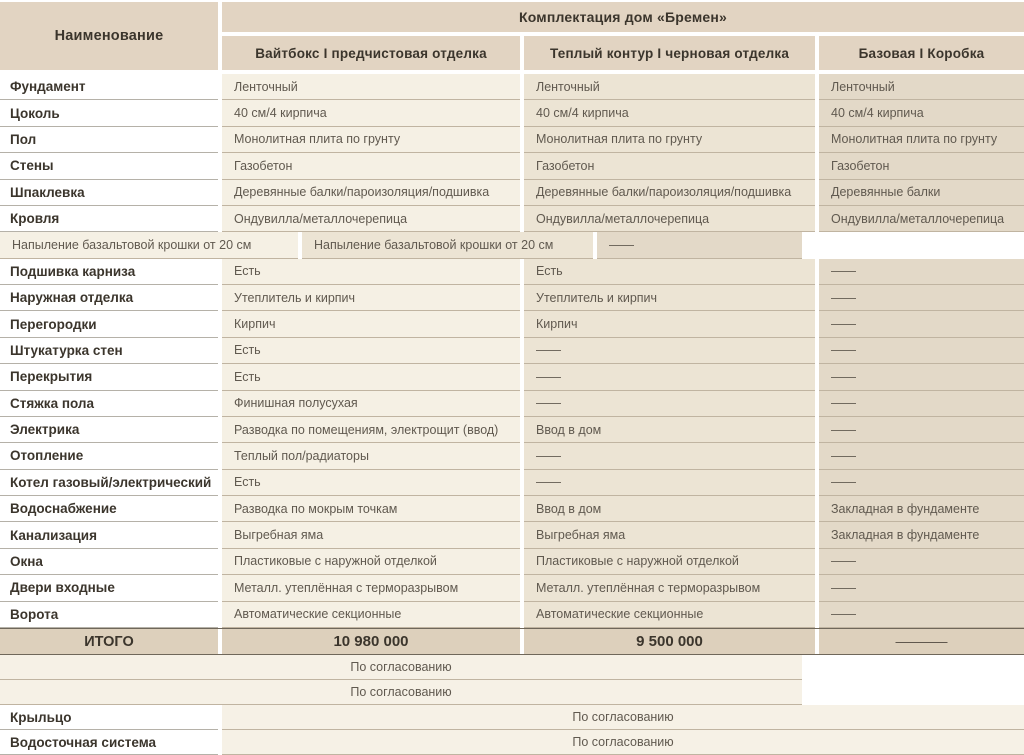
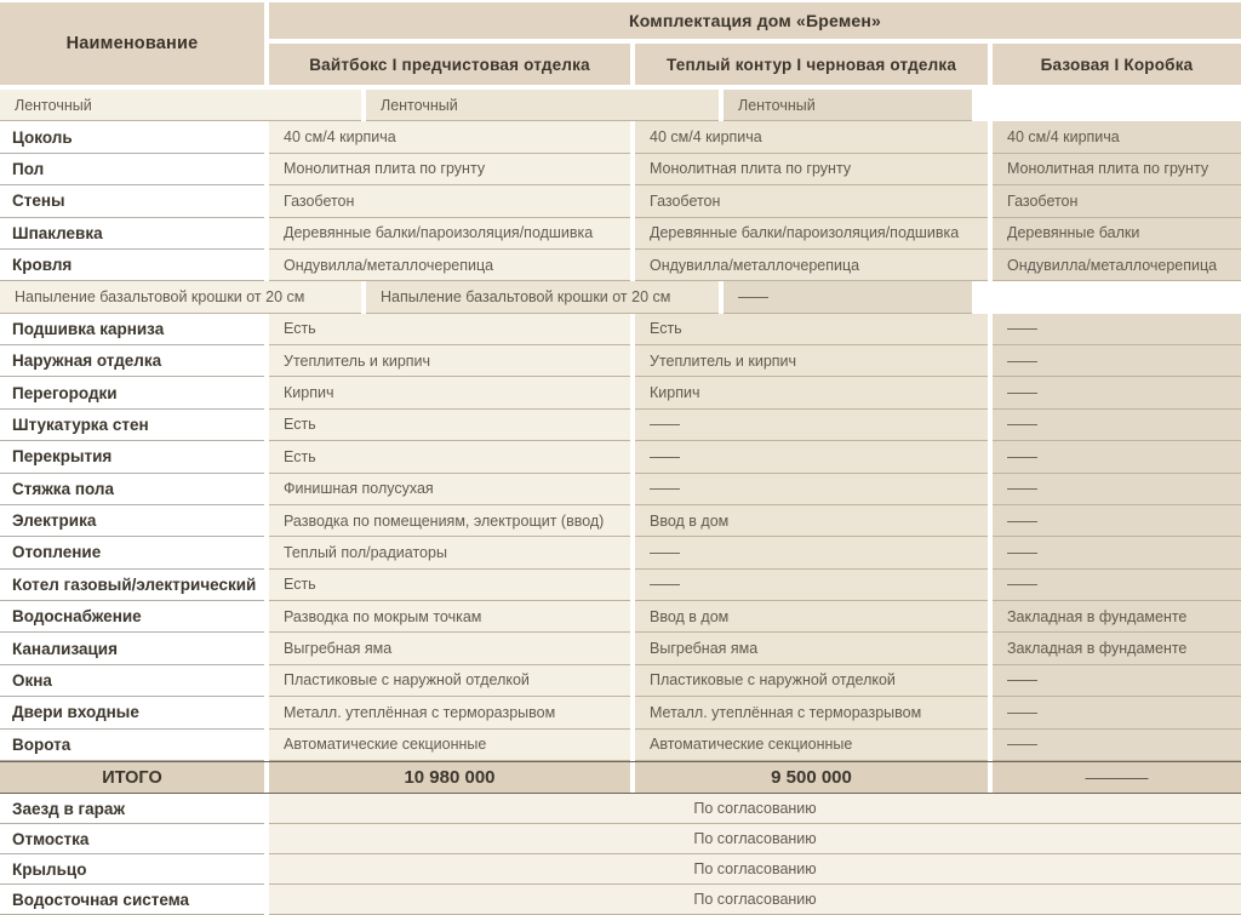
  Наименование
  Комплектация дом «Бремен»
  Вайтбокс I предчистовая отделка
  Теплый контур I черновая отделка
  Базовая I Коробка
- Фундамент
  Ленточный
  Ленточный
  Ленточный
  Цоколь
  40 см/4 кирпича
  40 см/4 кирпича
  40 см/4 кирпича
  Пол
  Монолитная плита по грунту
  Монолитная плита по грунту
  Монолитная плита по грунту
  Стены
  Газобетон
  Газобетон
  Газобетон
  Шпаклевка
  Деревянные балки/пароизоляция/подшивка
  Деревянные балки/пароизоляция/подшивка
  Деревянные балки
  Кровля
  Ондувилла/металлочерепица
  Ондувилла/металлочерепица
  Ондувилла/металлочерепица
  Напыление базальтовой крошки от 20 см
  Напыление базальтовой крошки от 20 см
  ——
  Подшивка карниза
  Есть
  Есть
  ——
  Наружная отделка
  Утеплитель и кирпич
  Утеплитель и кирпич
  ——
  Перегородки
  Кирпич
  Кирпич
  ——
  Штукатурка стен
  Есть
  ——
  ——
  Перекрытия
  Есть
  ——
  ——
  Стяжка пола
  Финишная полусухая
  ——
  ——
  Электрика
  Разводка по помещениям, электрощит (ввод)
  Ввод в дом
  ——
  Отопление
  Теплый пол/радиаторы
  ——
  ——
  Котел газовый/электрический
  Есть
  ——
  ——
  Водоснабжение
  Разводка по мокрым точкам
  Ввод в дом
  Закладная в фундаменте
  Канализация
  Выгребная яма
  Выгребная яма
  Закладная в фундаменте
  Окна
  Пластиковые с наружной отделкой
  Пластиковые с наружной отделкой
  ——
  Двери входные
  Металл. утеплённая с терморазрывом
  Металл. утеплённая с терморазрывом
  ——
  Ворота
  Автоматические секционные
  Автоматические секционные
  ——
  ИТОГО
  10 980 000
  9 500 000
  ————
+ Заезд в гараж
  По согласованию
+ Отмостка
  По согласованию
  Крыльцо
  По согласованию
  Водосточная система
  По согласованию
